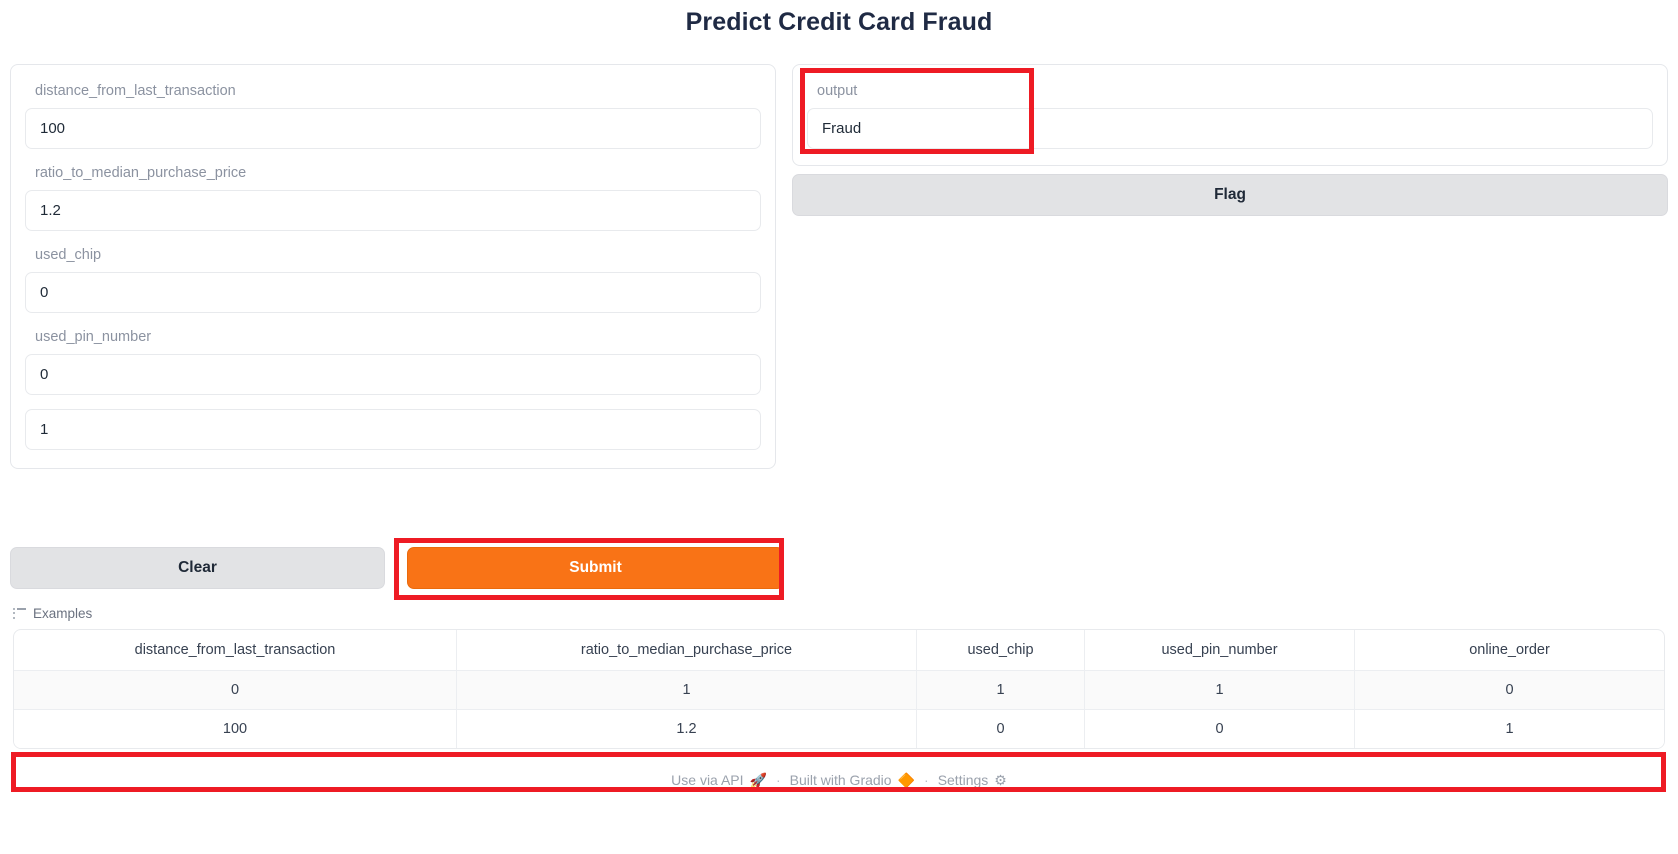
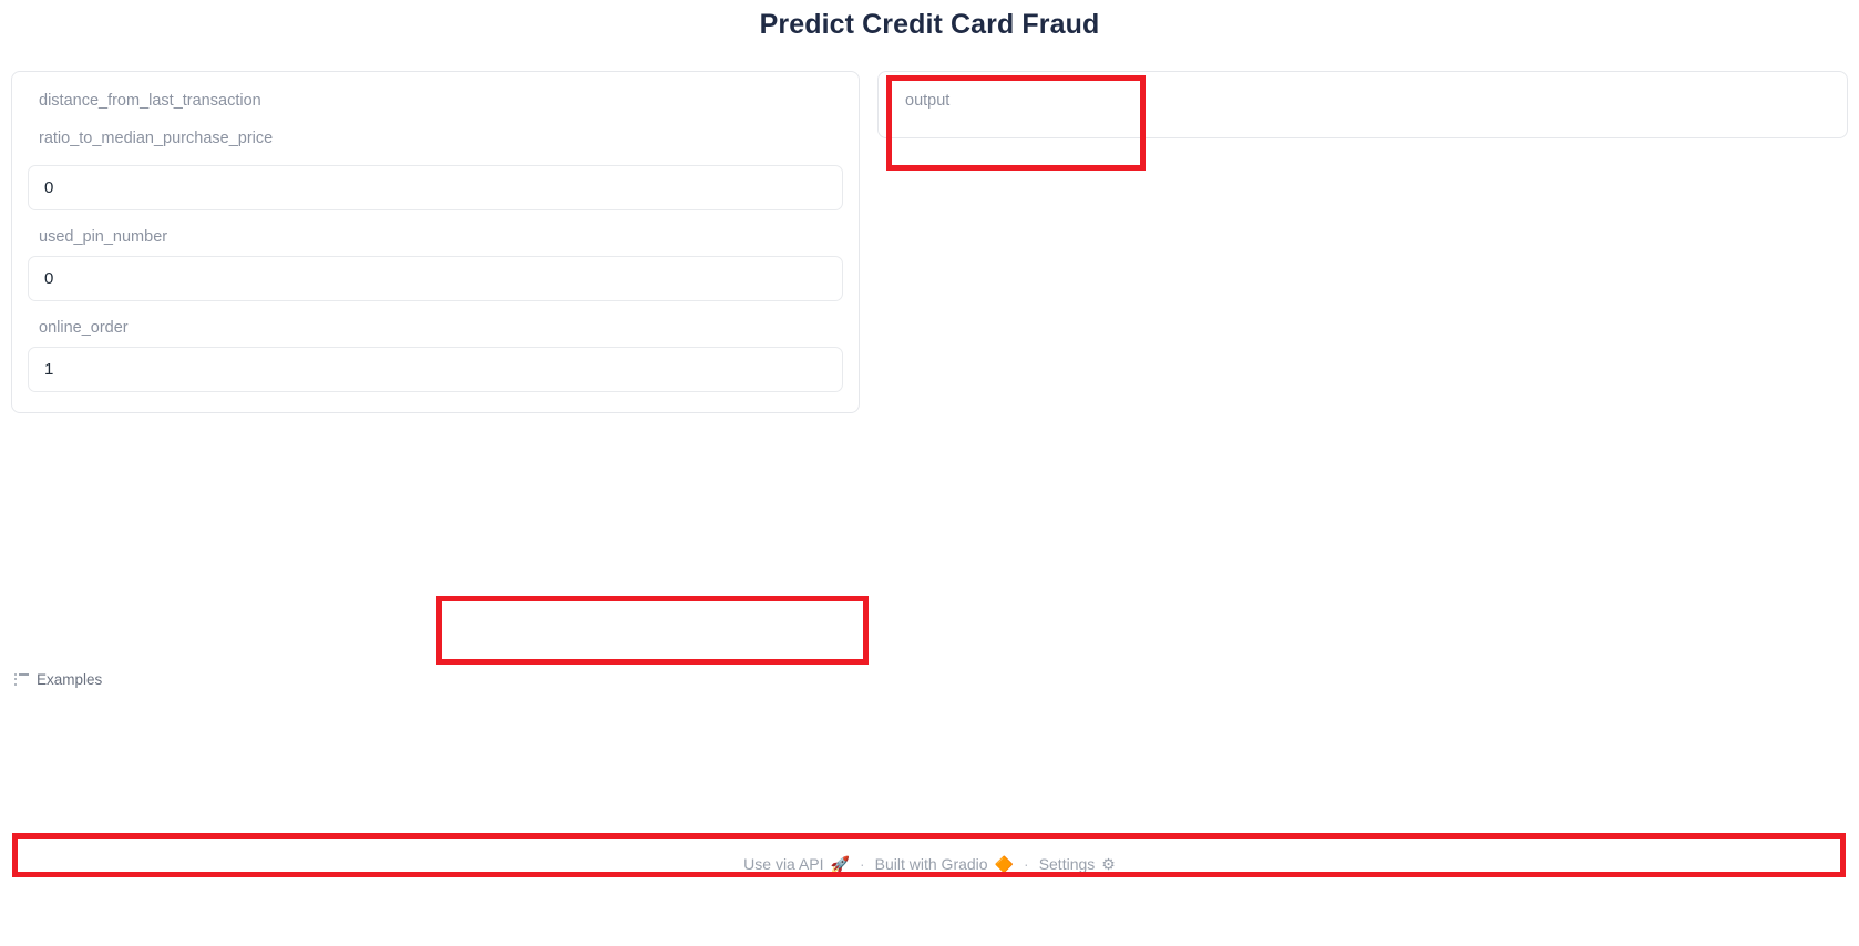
  Predict Credit Card Fraud
  distance_from_last_transaction
- 100
  ratio_to_median_purchase_price
- 1.2
- used_chip
  0
  used_pin_number
  0
+ online_order
  1
  output
- Fraud
- Flag
- Clear
- Submit
  Examples
- distance_from_last_transaction	ratio_to_median_purchase_price	used_chip	used_pin_number	online_order
- 0	1	1	1	0
- 100	1.2	0	0	1
  Use via API
  🚀
  ·
  Built with Gradio
  🔶
  ·
  Settings
  ⚙
